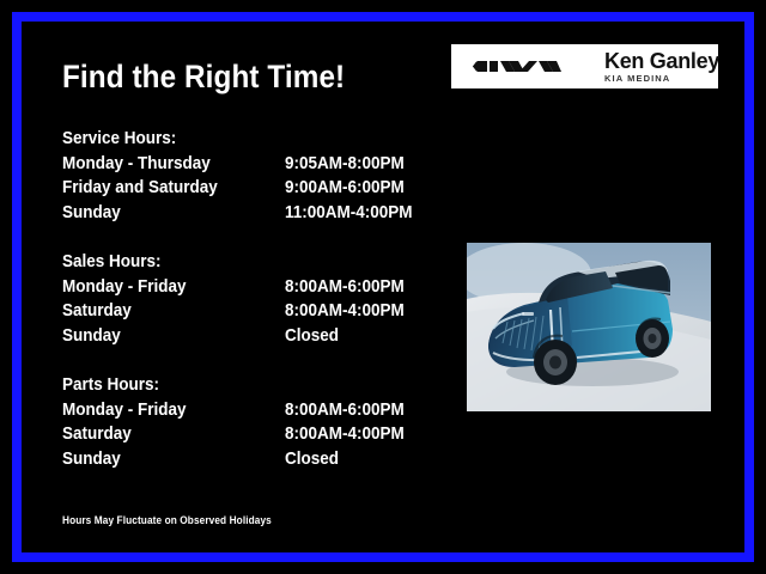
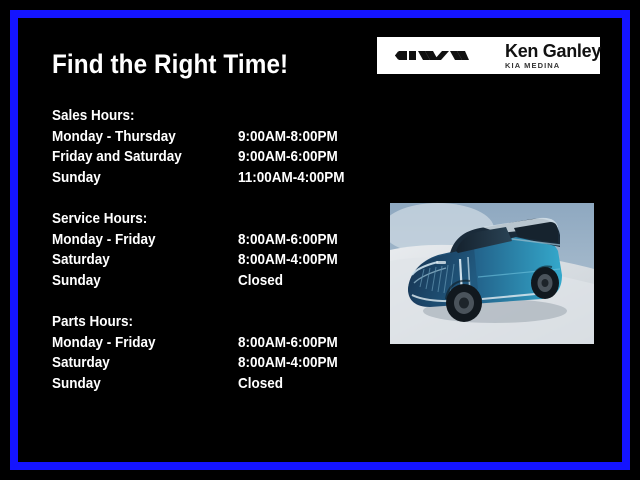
  Find the Right Time!
  Ken Ganley
  KIA MEDINA
- Service Hours:
+ Sales Hours:
  Monday - Thursday
- 9:05AM-8:00PM
+ 9:00AM-8:00PM
  Friday and Saturday
  9:00AM-6:00PM
  Sunday
  11:00AM-4:00PM
- Sales Hours:
+ Service Hours:
  Monday - Friday
  8:00AM-6:00PM
  Saturday
  8:00AM-4:00PM
  Sunday
  Closed
  Parts Hours:
  Monday - Friday
  8:00AM-6:00PM
  Saturday
  8:00AM-4:00PM
  Sunday
  Closed
- Hours May Fluctuate on Observed Holidays
